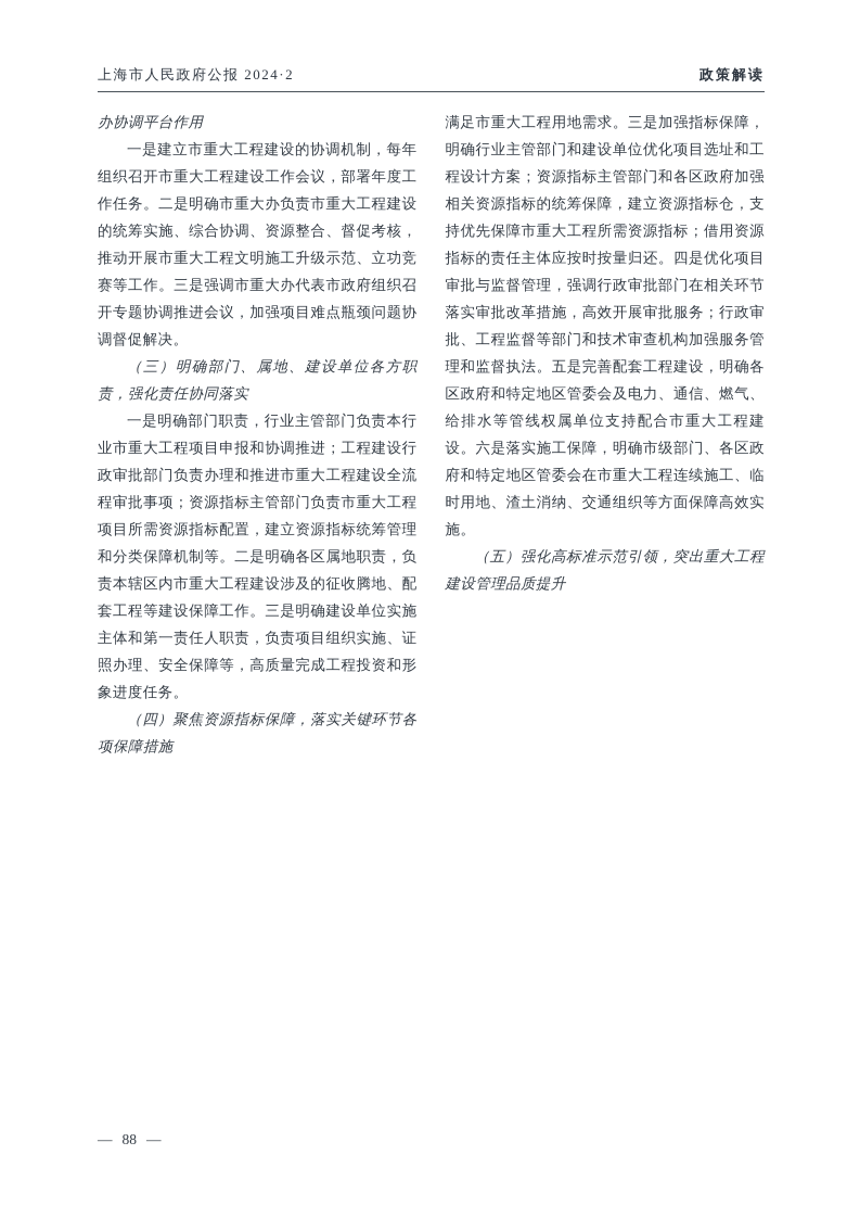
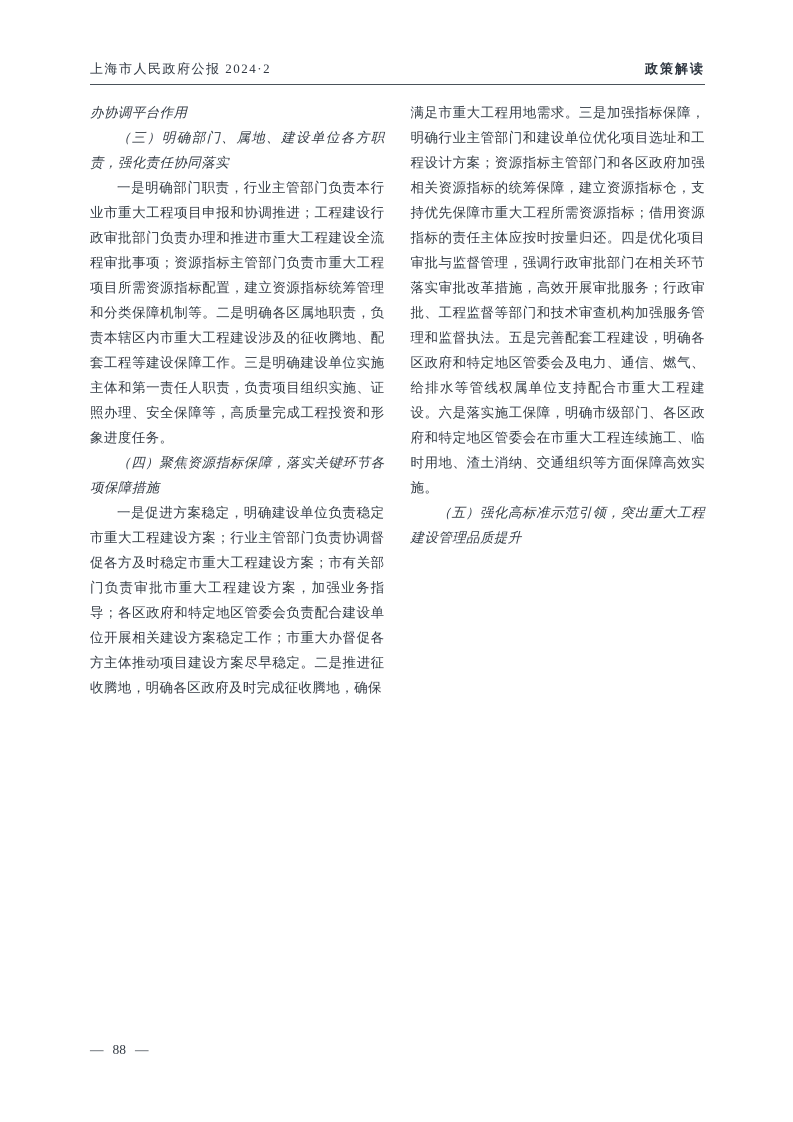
  上海市人民政府公报 2024·2
  政策解读
  办协调平台作用
- 一是建立市重大工程建设的协调机制，每年组织召开市重大工程建设工作会议，部署年度工作任务。二是明确市重大办负责市重大工程建设的统筹实施、综合协调、资源整合、督促考核，推动开展市重大工程文明施工升级示范、立功竞赛等工作。三是强调市重大办代表市政府组织召开专题协调推进会议，加强项目难点瓶颈问题协调督促解决。
  （三）明确部门、属地、建设单位各方职责，强化责任协同落实
  一是明确部门职责，行业主管部门负责本行业市重大工程项目申报和协调推进；工程建设行政审批部门负责办理和推进市重大工程建设全流程审批事项；资源指标主管部门负责市重大工程项目所需资源指标配置，建立资源指标统筹管理和分类保障机制等。二是明确各区属地职责，负责本辖区内市重大工程建设涉及的征收腾地、配套工程等建设保障工作。三是明确建设单位实施主体和第一责任人职责，负责项目组织实施、证照办理、安全保障等，高质量完成工程投资和形象进度任务。
  （四）聚焦资源指标保障，落实关键环节各项保障措施
+ 一是促进方案稳定，明确建设单位负责稳定市重大工程建设方案；行业主管部门负责协调督促各方及时稳定市重大工程建设方案；市有关部门负责审批市重大工程建设方案，加强业务指导；各区政府和特定地区管委会负责配合建设单位开展相关建设方案稳定工作；市重大办督促各方主体推动项目建设方案尽早稳定。二是推进征收腾地，明确各区政府及时完成征收腾地，确保
  满足市重大工程用地需求。三是加强指标保障，明确行业主管部门和建设单位优化项目选址和工程设计方案；资源指标主管部门和各区政府加强相关资源指标的统筹保障，建立资源指标仓，支持优先保障市重大工程所需资源指标；借用资源指标的责任主体应按时按量归还。四是优化项目审批与监督管理，强调行政审批部门在相关环节落实审批改革措施，高效开展审批服务；行政审批、工程监督等部门和技术审查机构加强服务管理和监督执法。五是完善配套工程建设，明确各区政府和特定地区管委会及电力、通信、燃气、给排水等管线权属单位支持配合市重大工程建设。六是落实施工保障，明确市级部门、各区政府和特定地区管委会在市重大工程连续施工、临时用地、渣土消纳、交通组织等方面保障高效实施。
  （五）强化高标准示范引领，突出重大工程建设管理品质提升
  —
  88
  —
